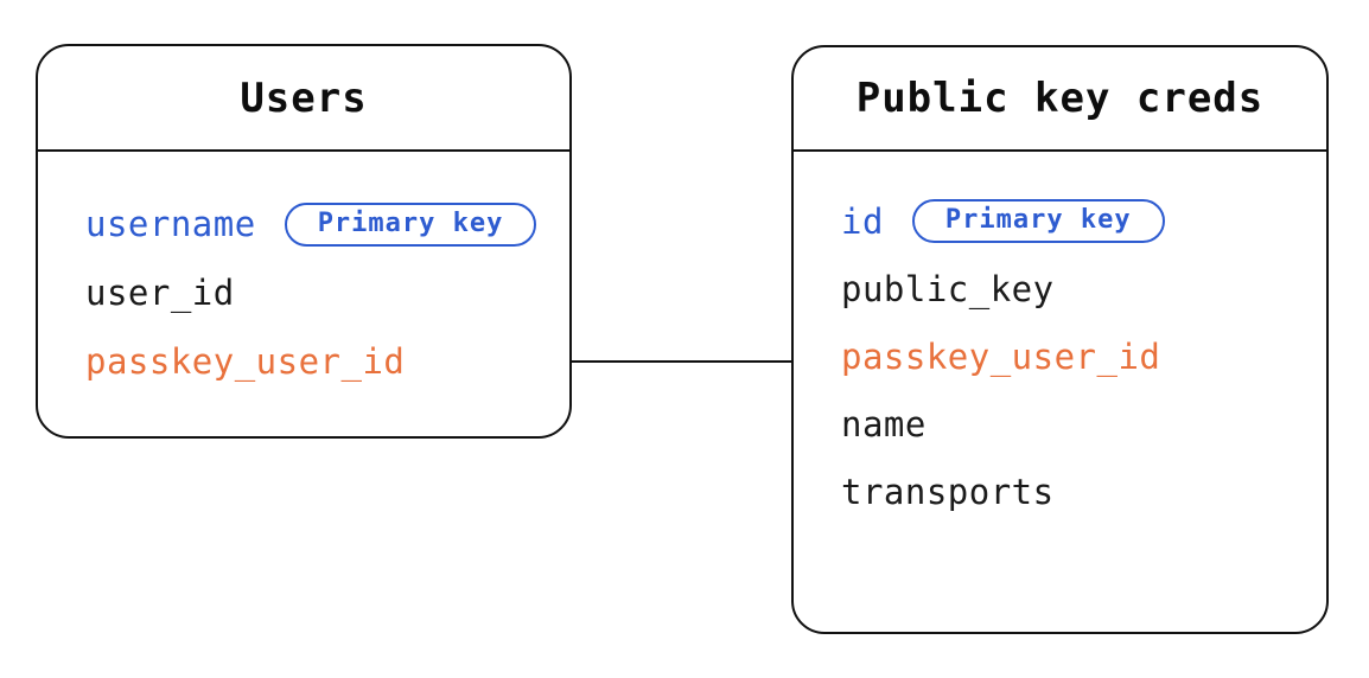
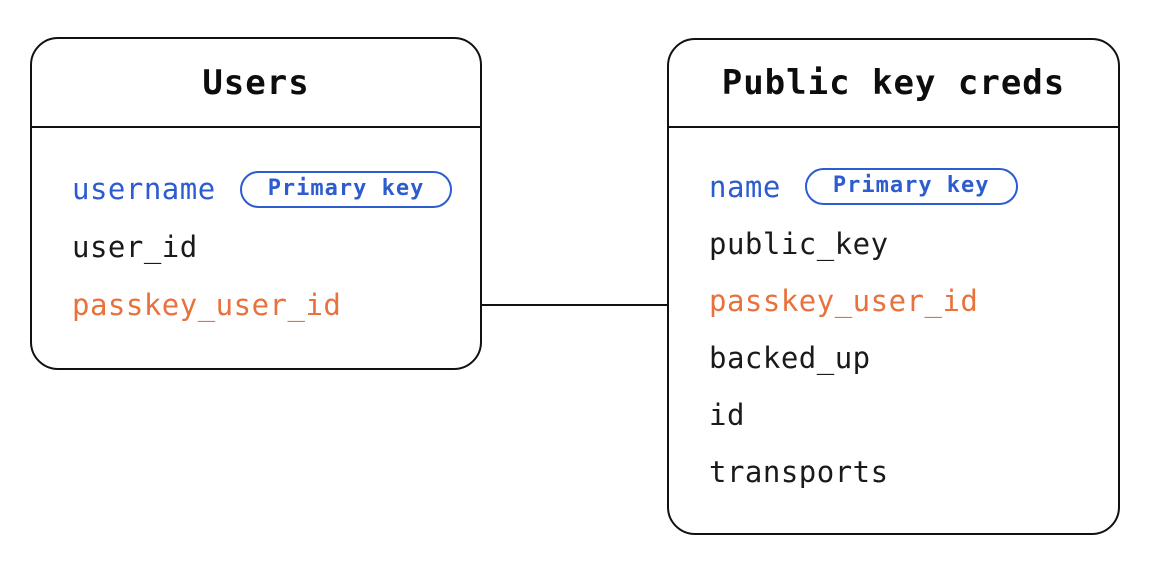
  Users
  username
  Primary key
  user_id
  passkey_user_id
  Public key creds
- id
+ name
  Primary key
  public_key
  passkey_user_id
+ backed_up
- name
+ id
  transports
